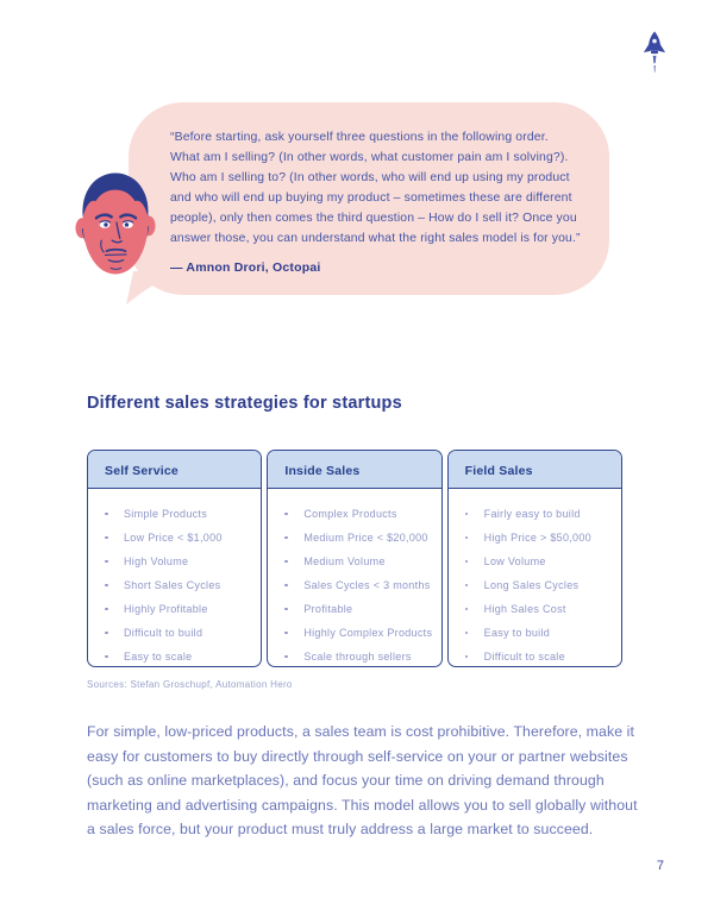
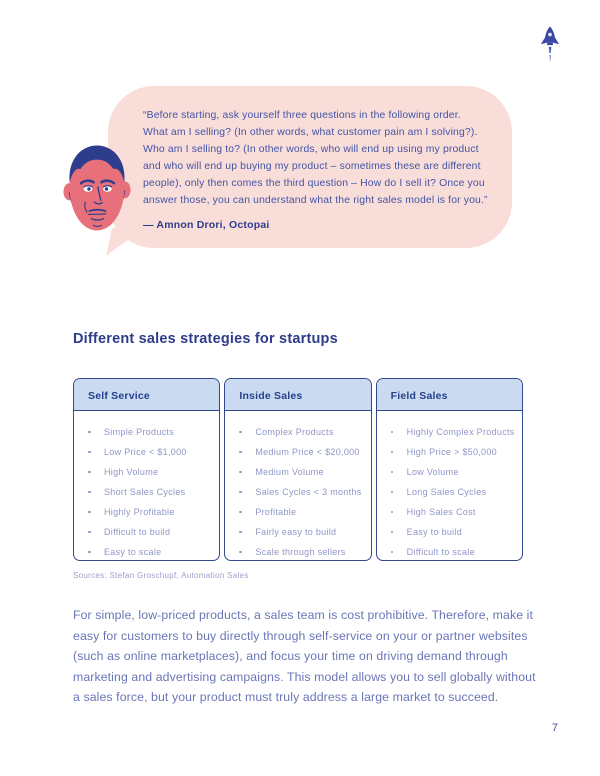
  “Before starting, ask yourself three questions in the following order. What am I selling? (In other words, what customer pain am I solving?). Who am I selling to? (In other words, who will end up using my product and who will end up buying my product – sometimes these are different people), only then comes the third question – How do I sell it? Once you answer those, you can understand what the right sales model is for you.”
  — Amnon Drori, Octopai
  Different sales strategies for startups
  Self Service
  Simple Products
  Low Price < $1,000
  High Volume
  Short Sales Cycles
  Highly Profitable
  Difficult to build
  Easy to scale
  Inside Sales
  Complex Products
  Medium Price < $20,000
  Medium Volume
  Sales Cycles < 3 months
  Profitable
- Highly Complex Products
+ Fairly easy to build
  Scale through sellers
  Field Sales
- Fairly easy to build
+ Highly Complex Products
  High Price > $50,000
  Low Volume
  Long Sales Cycles
  High Sales Cost
  Easy to build
  Difficult to scale
- Sources: Stefan Groschupf, Automation Hero
+ Sources: Stefan Groschupf, Automation Sales
  For simple, low-priced products, a sales team is cost prohibitive. Therefore, make it easy for customers to buy directly through self-service on your or partner websites (such as online marketplaces), and focus your time on driving demand through marketing and advertising campaigns. This model allows you to sell globally without a sales force, but your product must truly address a large market to succeed.
  7
